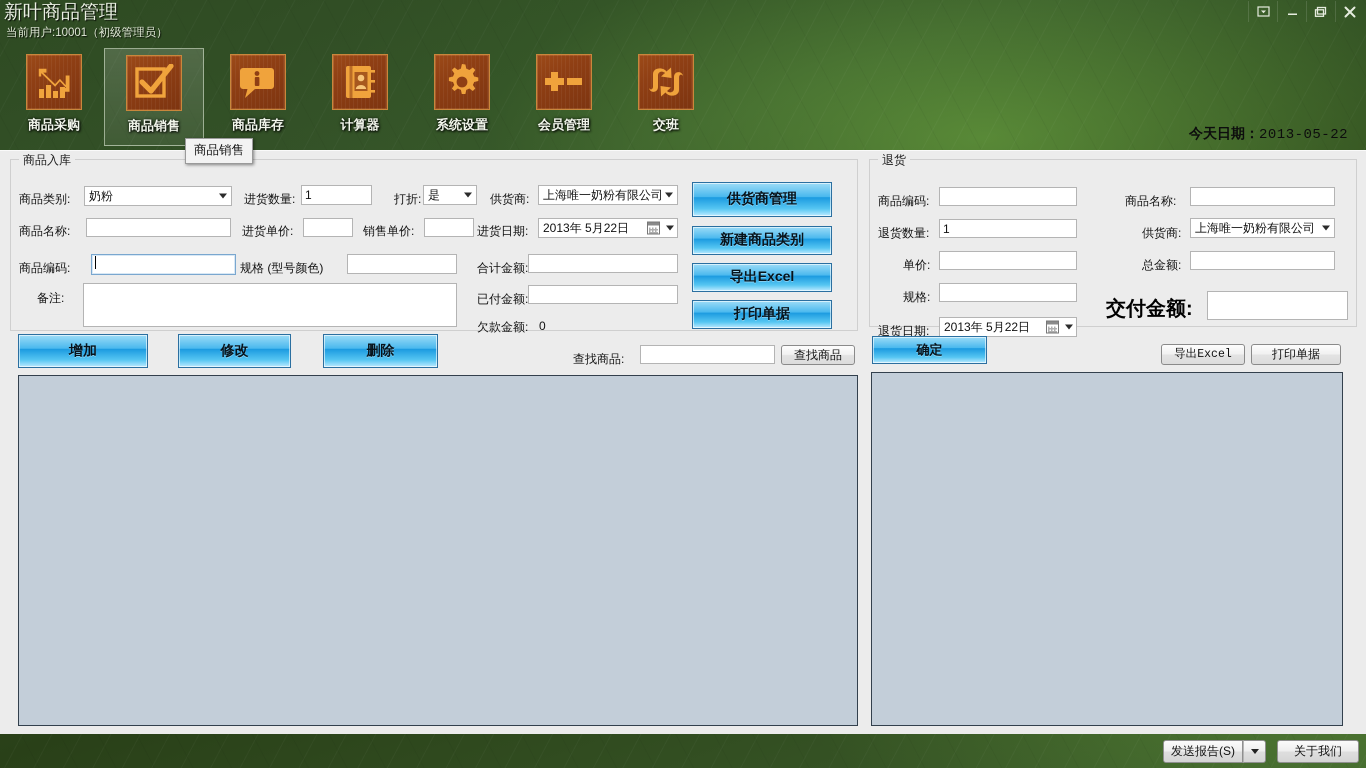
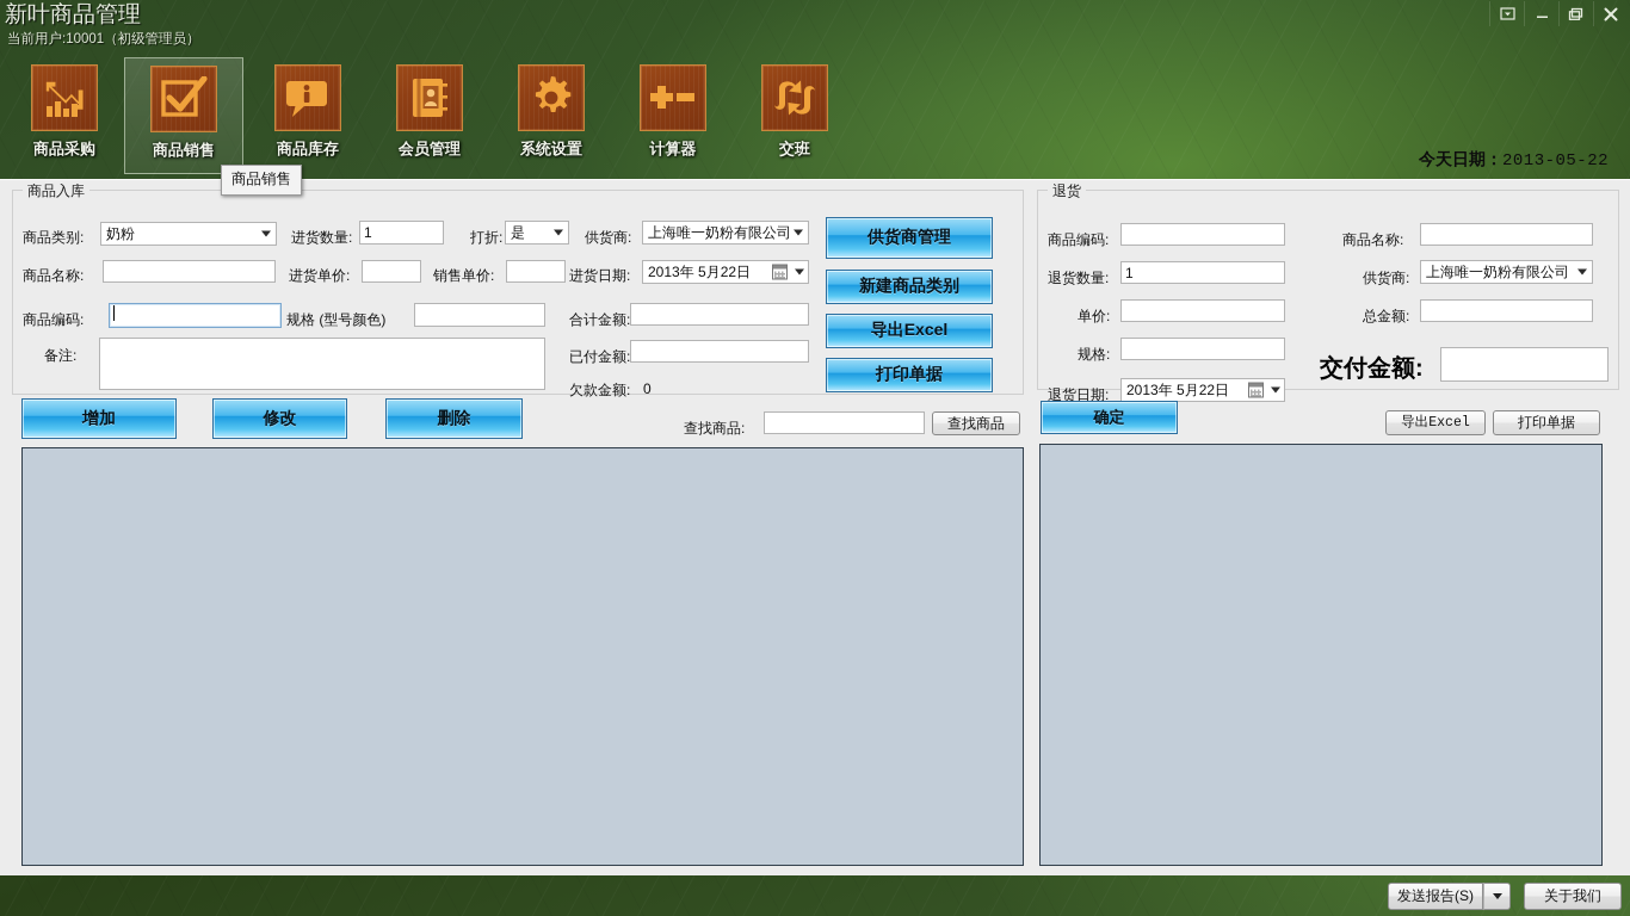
  新叶商品管理
  当前用户:10001（初级管理员）
  商品采购
  商品销售
  商品库存
- 计算器
+ 会员管理
  系统设置
- 会员管理
+ 计算器
  交班
  商品销售
  今天日期：2013-05-22
  商品入库
  商品类别:
  奶粉
  进货数量:
  1
  打折:
  是
  供货商:
  上海唯一奶粉有限公司
  商品名称:
  进货单价:
  销售单价:
  进货日期:
  2013年 5月22日
  商品编码:
  规格 (型号颜色)
  合计金额:
  备注:
  已付金额:
  欠款金额:
  0
  供货商管理
  新建商品类别
  导出Excel
  打印单据
  增加
  修改
  删除
  查找商品:
  查找商品
  退货
  商品编码:
  商品名称:
  退货数量:
  1
  供货商:
  上海唯一奶粉有限公司
  单价:
  总金额:
  规格:
  交付金额:
  退货日期:
  2013年 5月22日
  确定
  导出Excel
  打印单据
  发送报告(S)
  关于我们
